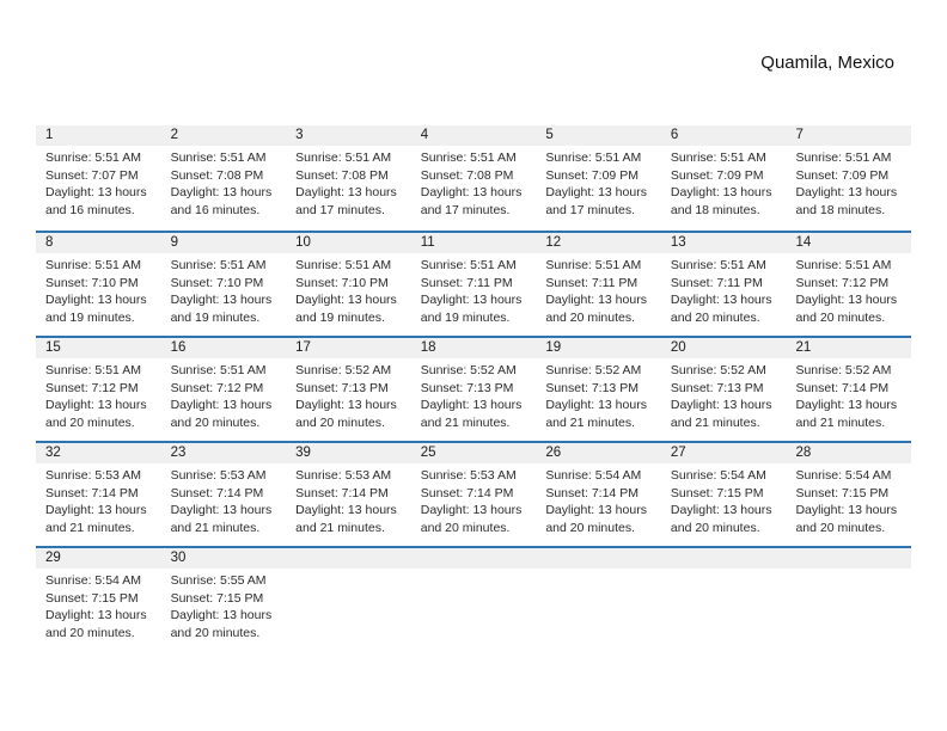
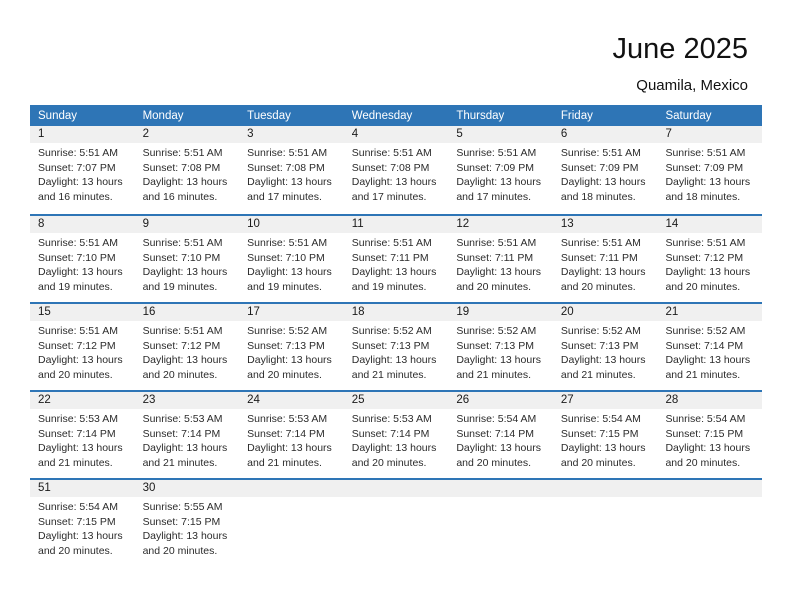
+ June 2025
  Quamila, Mexico
+ Sunday
+ Monday
+ Tuesday
+ Wednesday
+ Thursday
+ Friday
+ Saturday
  1
  Sunrise: 5:51 AM
  Sunset: 7:07 PM
  Daylight: 13 hours
  and 16 minutes.
  2
  Sunrise: 5:51 AM
  Sunset: 7:08 PM
  Daylight: 13 hours
  and 16 minutes.
  3
  Sunrise: 5:51 AM
  Sunset: 7:08 PM
  Daylight: 13 hours
  and 17 minutes.
  4
  Sunrise: 5:51 AM
  Sunset: 7:08 PM
  Daylight: 13 hours
  and 17 minutes.
  5
  Sunrise: 5:51 AM
  Sunset: 7:09 PM
  Daylight: 13 hours
  and 17 minutes.
  6
  Sunrise: 5:51 AM
  Sunset: 7:09 PM
  Daylight: 13 hours
  and 18 minutes.
  7
  Sunrise: 5:51 AM
  Sunset: 7:09 PM
  Daylight: 13 hours
  and 18 minutes.
  8
  Sunrise: 5:51 AM
  Sunset: 7:10 PM
  Daylight: 13 hours
  and 19 minutes.
  9
  Sunrise: 5:51 AM
  Sunset: 7:10 PM
  Daylight: 13 hours
  and 19 minutes.
  10
  Sunrise: 5:51 AM
  Sunset: 7:10 PM
  Daylight: 13 hours
  and 19 minutes.
  11
  Sunrise: 5:51 AM
  Sunset: 7:11 PM
  Daylight: 13 hours
  and 19 minutes.
  12
  Sunrise: 5:51 AM
  Sunset: 7:11 PM
  Daylight: 13 hours
  and 20 minutes.
  13
  Sunrise: 5:51 AM
  Sunset: 7:11 PM
  Daylight: 13 hours
  and 20 minutes.
  14
  Sunrise: 5:51 AM
  Sunset: 7:12 PM
  Daylight: 13 hours
  and 20 minutes.
  15
  Sunrise: 5:51 AM
  Sunset: 7:12 PM
  Daylight: 13 hours
  and 20 minutes.
  16
  Sunrise: 5:51 AM
  Sunset: 7:12 PM
  Daylight: 13 hours
  and 20 minutes.
  17
  Sunrise: 5:52 AM
  Sunset: 7:13 PM
  Daylight: 13 hours
  and 20 minutes.
  18
  Sunrise: 5:52 AM
  Sunset: 7:13 PM
  Daylight: 13 hours
  and 21 minutes.
  19
  Sunrise: 5:52 AM
  Sunset: 7:13 PM
  Daylight: 13 hours
  and 21 minutes.
  20
  Sunrise: 5:52 AM
  Sunset: 7:13 PM
  Daylight: 13 hours
  and 21 minutes.
  21
  Sunrise: 5:52 AM
  Sunset: 7:14 PM
  Daylight: 13 hours
  and 21 minutes.
- 32
+ 22
  Sunrise: 5:53 AM
  Sunset: 7:14 PM
  Daylight: 13 hours
  and 21 minutes.
  23
  Sunrise: 5:53 AM
  Sunset: 7:14 PM
  Daylight: 13 hours
  and 21 minutes.
- 39
+ 24
  Sunrise: 5:53 AM
  Sunset: 7:14 PM
  Daylight: 13 hours
  and 21 minutes.
  25
  Sunrise: 5:53 AM
  Sunset: 7:14 PM
  Daylight: 13 hours
  and 20 minutes.
  26
  Sunrise: 5:54 AM
  Sunset: 7:14 PM
  Daylight: 13 hours
  and 20 minutes.
  27
  Sunrise: 5:54 AM
  Sunset: 7:15 PM
  Daylight: 13 hours
  and 20 minutes.
  28
  Sunrise: 5:54 AM
  Sunset: 7:15 PM
  Daylight: 13 hours
  and 20 minutes.
- 29
+ 51
  Sunrise: 5:54 AM
  Sunset: 7:15 PM
  Daylight: 13 hours
  and 20 minutes.
  30
  Sunrise: 5:55 AM
  Sunset: 7:15 PM
  Daylight: 13 hours
  and 20 minutes.
